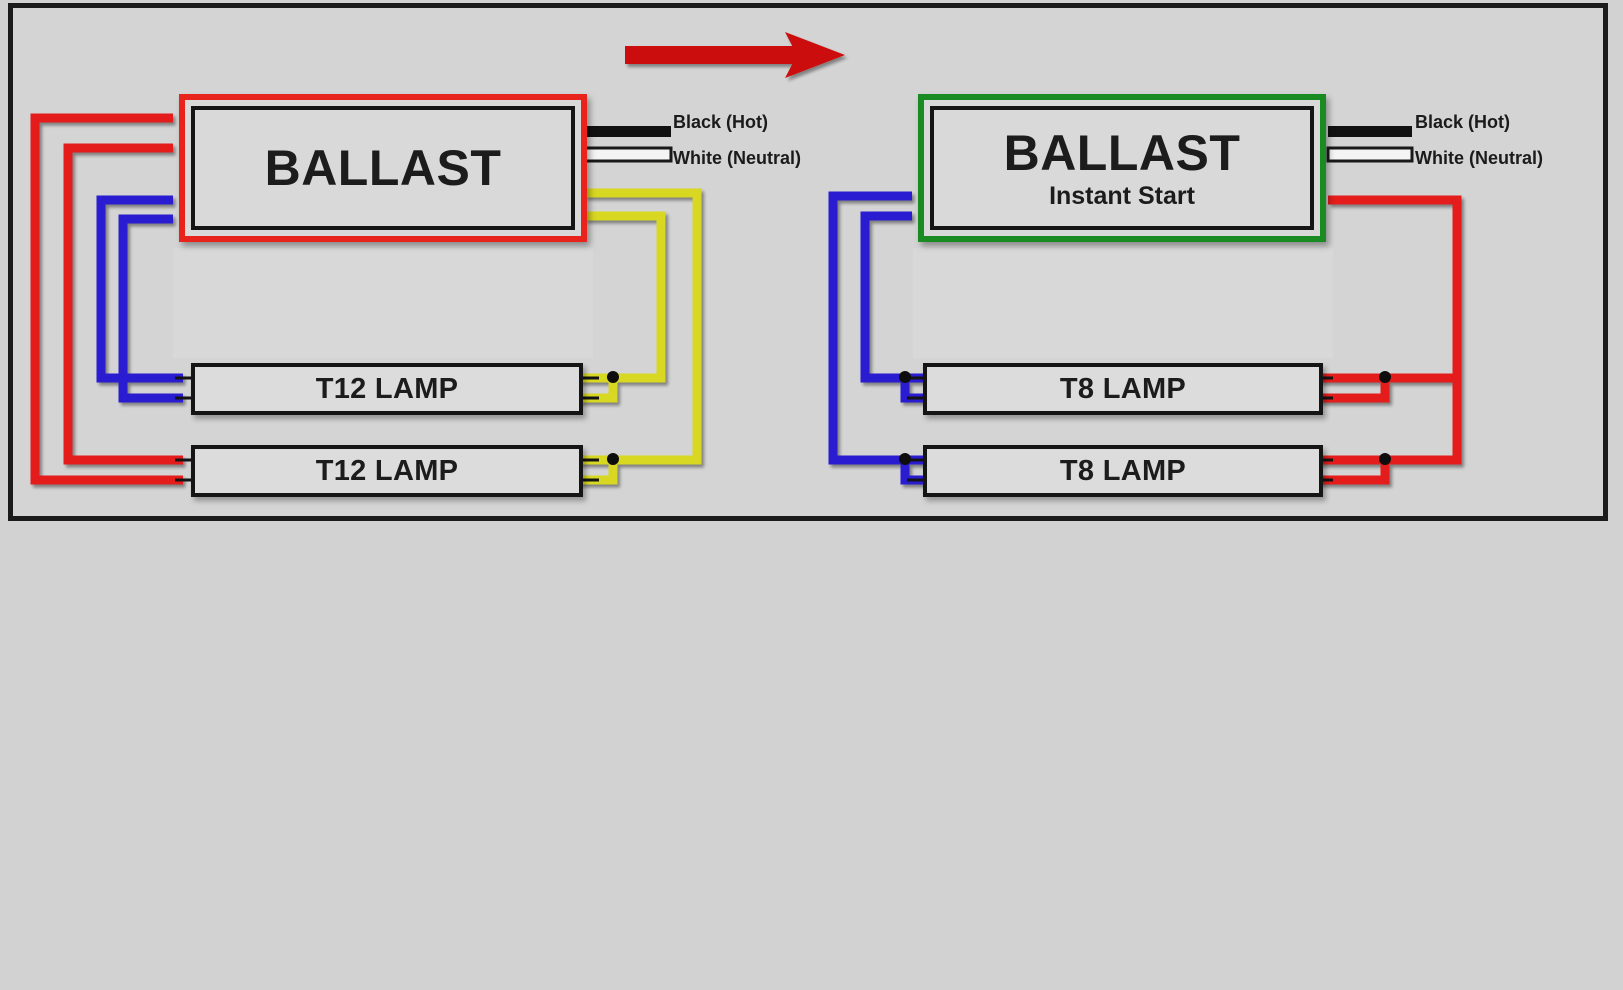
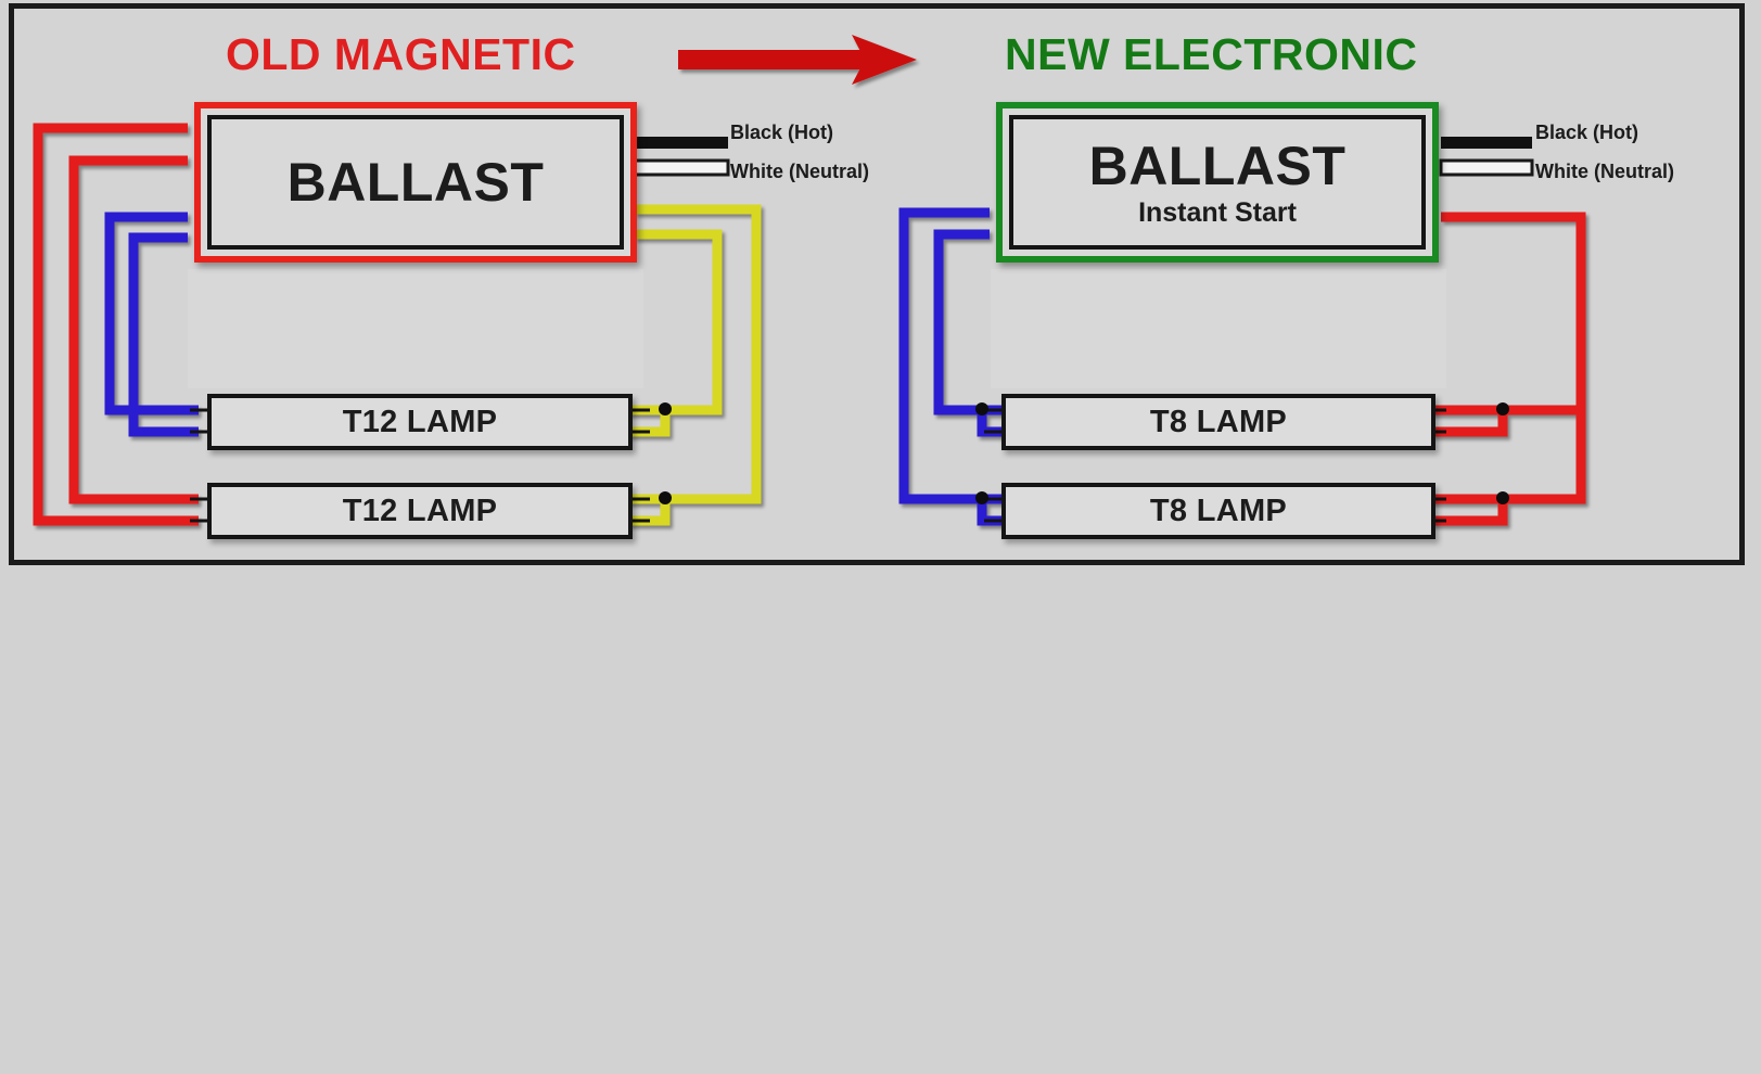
+ OLD MAGNETIC
+ NEW ELECTRONIC
  BALLAST
  BALLAST
  Instant Start
  T12 LAMP
  T12 LAMP
  T8 LAMP
  T8 LAMP
  Black (Hot)
  White (Neutral)
  Black (Hot)
  White (Neutral)
